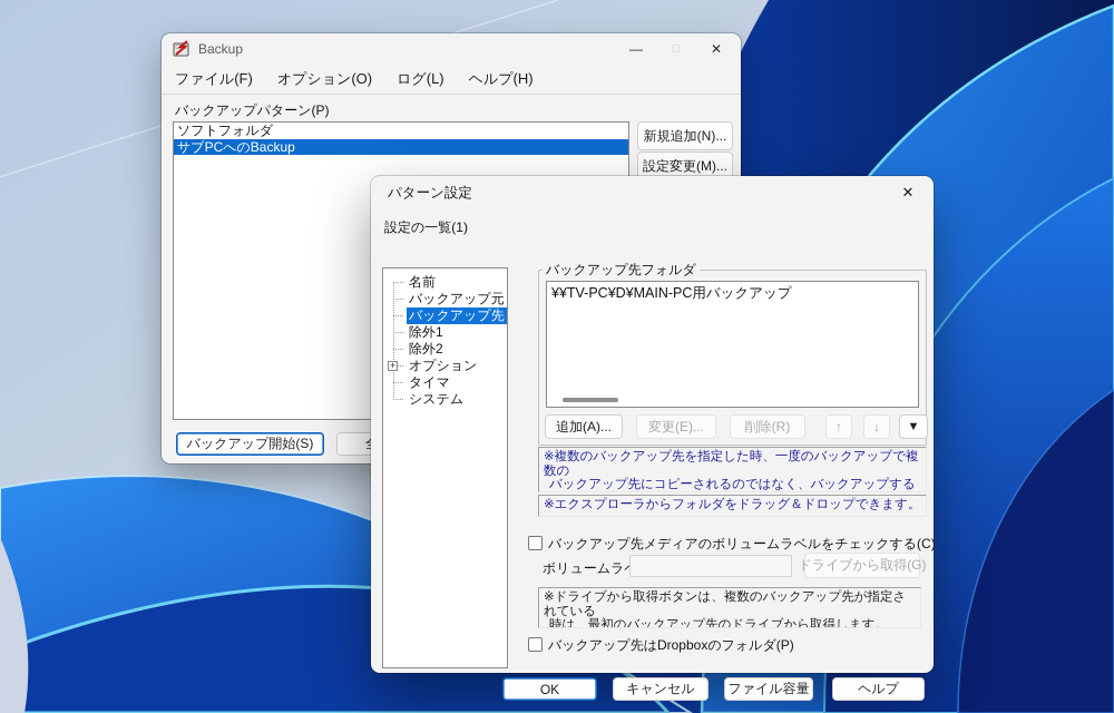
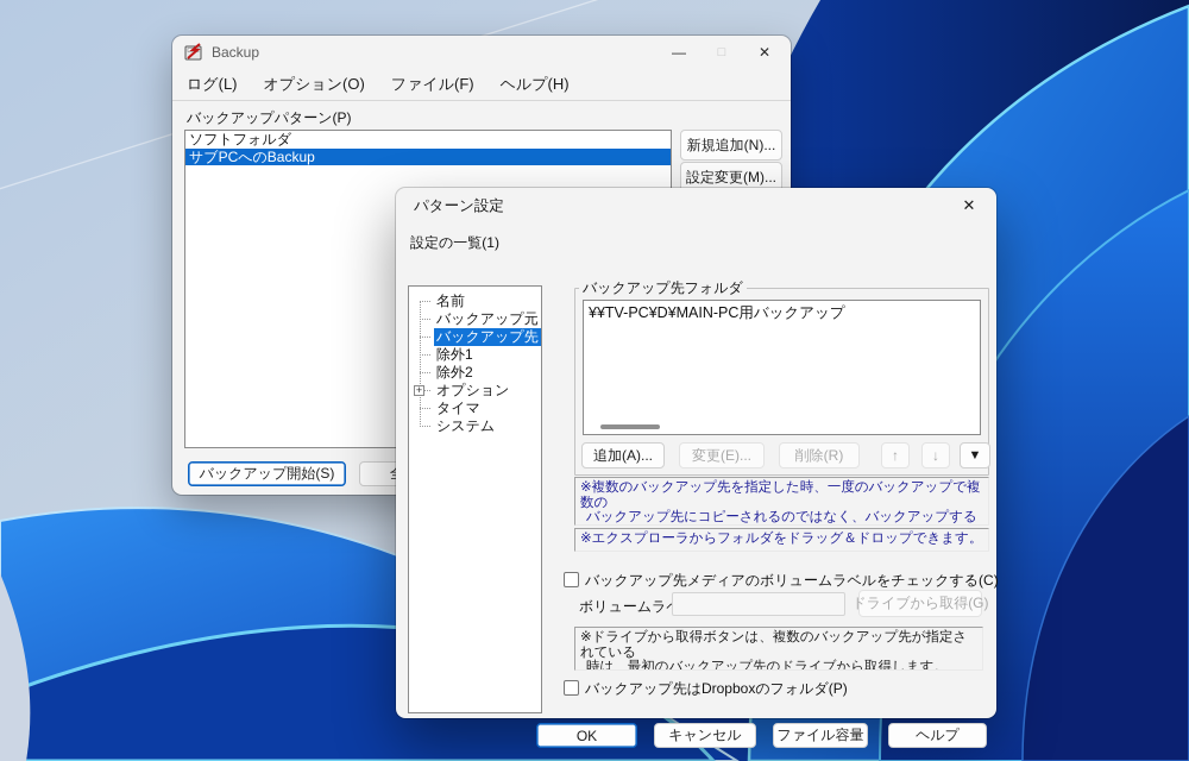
  Backup
  —
  □
  ✕
- ファイル(F)
+ ログ(L)
  オプション(O)
- ログ(L)
+ ファイル(F)
  ヘルプ(H)
  バックアップパターン(P)
  ソフトフォルダ
  サブPCへのBackup
  新規追加(N)...
  設定変更(M)...
  バックアップ開始(S)
  パターン設定
  ✕
  設定の一覧(1)
  名前
  バックアップ元
  バックアップ先
  除外1
  除外2
  +
  オプション
  タイマ
  システム
  バックアップ先フォルダ
  ¥¥TV-PC¥D¥MAIN-PC用バックアップ
  追加(A)...
  変更(E)...
  削除(R)
  ↑
  ↓
  ▼
  ※複数のバックアップ先を指定した時、一度のバックアップで複数の
  バックアップ先にコピーされるのではなく、バックアップする
  ※エクスプローラからフォルダをドラッグ＆ドロップできます。
  バックアップ先メディアのボリュームラベルをチェックする(C)
  ドライブから取得(G)
  ※ドライブから取得ボタンは、複数のバックアップ先が指定されている
  時は、最初のバックアップ先のドライブから取得します。
  バックアップ先はDropboxのフォルダ(P)
  OK
  キャンセル
  ファイル容量
  ヘルプ
